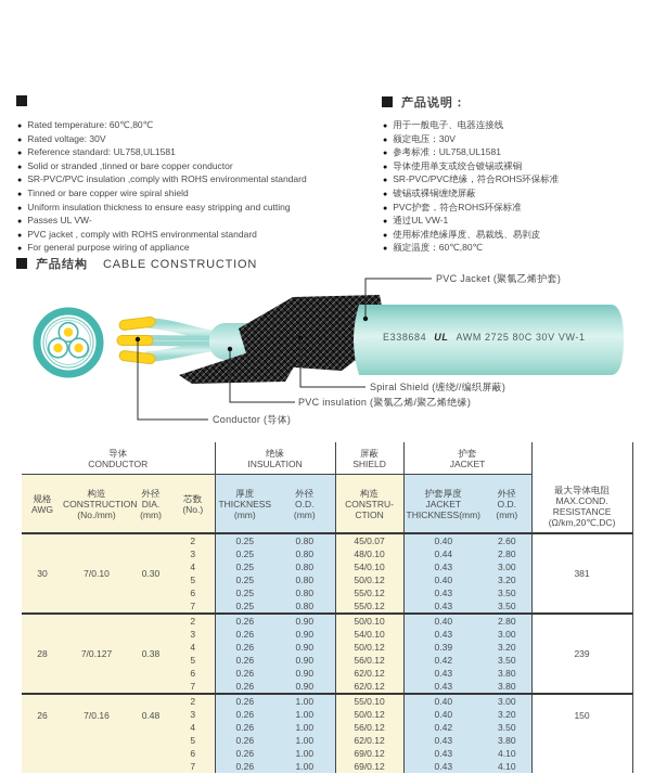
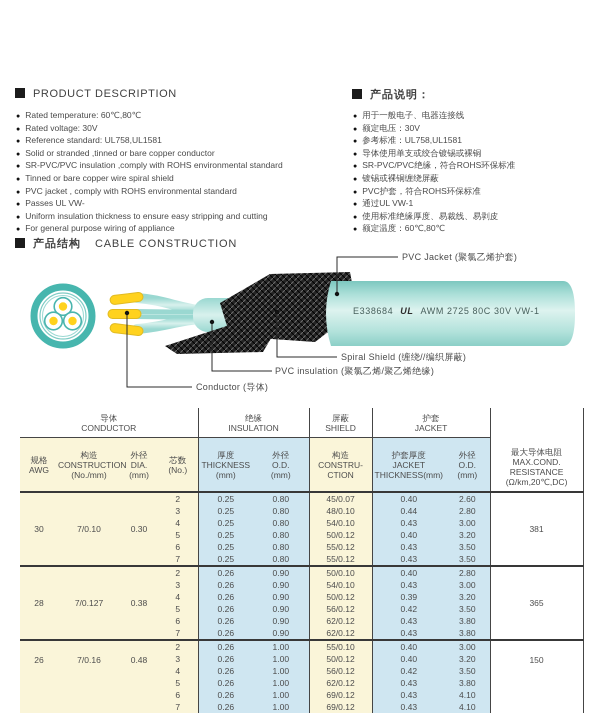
+ PRODUCT DESCRIPTION
  Rated temperature: 60℃,80℃
  Rated voltage: 30V
  Reference standard: UL758,UL1581
  Solid or stranded ,tinned or bare copper conductor
  SR-PVC/PVC insulation ,comply with ROHS environmental standard
  Tinned or bare copper wire spiral shield
- Uniform insulation thickness to ensure easy stripping and cutting
+ PVC jacket , comply with ROHS environmental standard
  Passes UL VW-
- PVC jacket , comply with ROHS environmental standard
+ Uniform insulation thickness to ensure easy stripping and cutting
  For general purpose wiring of appliance
  产品说明：
  用于一般电子、电器连接线
  额定电压：30V
  参考标准：UL758,UL1581
  导体使用单支或绞合镀锡或裸铜
  SR-PVC/PVC绝缘，符合ROHS环保标准
  镀锡或裸铜缠绕屏蔽
  PVC护套，符合ROHS环保标准
  通过UL VW-1
  使用标准绝缘厚度、易裁线、易剥皮
  额定温度：60℃,80℃
  产品结构 CABLE CONSTRUCTION
  E338684 UL AWM 2725 80C 30V VW-1
  PVC Jacket (聚氯乙烯护套)
  Spiral Shield (缠绕//编织屏蔽)
  PVC insulation (聚氯乙烯/聚乙烯绝缘)
  Conductor (导体)
  导体 CONDUCTOR	绝缘 INSULATION	屏蔽 SHIELD	护套 JACKET	最大导体电阻 MAX.COND. RESISTANCE (Ω/km,20℃,DC)
  规格 AWG	构造 CONSTRUCTION (No./mm)	外径 DIA. (mm)	芯数 (No.)	厚度 THICKNESS (mm)	外径 O.D. (mm)	构造 CONSTRU- CTION	护套厚度 JACKET THICKNESS(mm)	外径 O.D. (mm)
  30	7/0.10	0.30	2	0.25	0.80	45/0.07	0.40	2.60	381
  3	0.25	0.80	48/0.10	0.44	2.80
  4	0.25	0.80	54/0.10	0.43	3.00
  5	0.25	0.80	50/0.12	0.40	3.20
  6	0.25	0.80	55/0.12	0.43	3.50
  7	0.25	0.80	55/0.12	0.43	3.50
- 28	7/0.127	0.38	2	0.26	0.90	50/0.10	0.40	2.80	239
+ 28	7/0.127	0.38	2	0.26	0.90	50/0.10	0.40	2.80	365
  3	0.26	0.90	54/0.10	0.43	3.00
  4	0.26	0.90	50/0.12	0.39	3.20
  5	0.26	0.90	56/0.12	0.42	3.50
  6	0.26	0.90	62/0.12	0.43	3.80
  7	0.26	0.90	62/0.12	0.43	3.80
  26	7/0.16	0.48	2	0.26	1.00	55/0.10	0.40	3.00	150
  3	0.26	1.00	50/0.12	0.40	3.20
  4	0.26	1.00	56/0.12	0.42	3.50
  5	0.26	1.00	62/0.12	0.43	3.80
  6	0.26	1.00	69/0.12	0.43	4.10
  7	0.26	1.00	69/0.12	0.43	4.10
